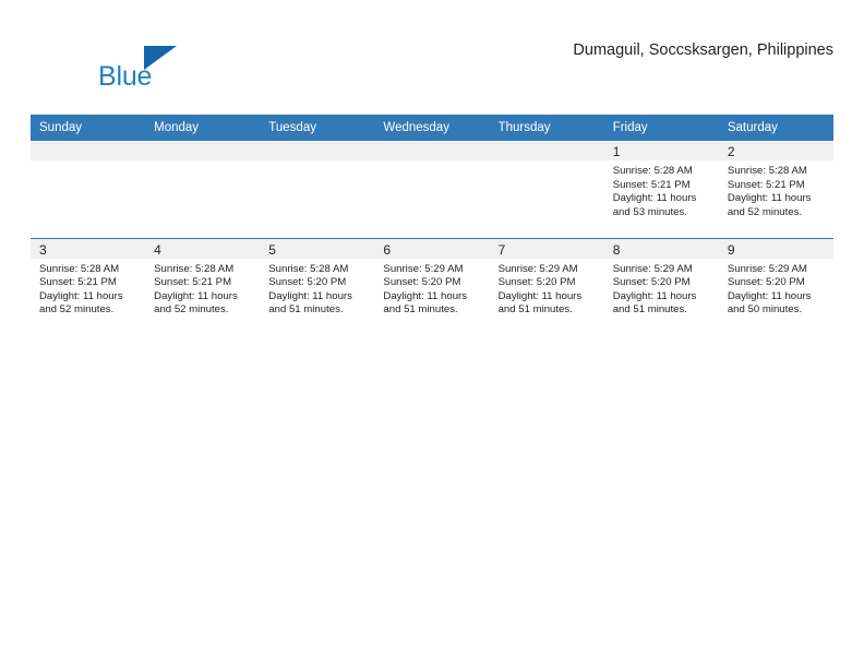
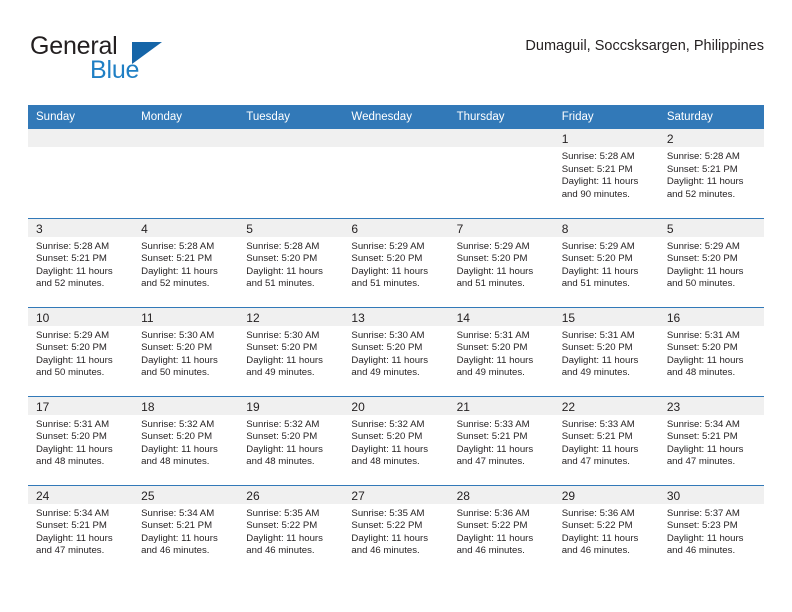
+ General
  Blue
  Dumaguil, Soccsksargen, Philippines
  Sunday	Monday	Tuesday	Wednesday	Thursday	Friday	Saturday
- 					1Sunrise: 5:28 AMSunset: 5:21 PMDaylight: 11 hours and 53 minutes.	2Sunrise: 5:28 AMSunset: 5:21 PMDaylight: 11 hours and 52 minutes.
+ 					1Sunrise: 5:28 AMSunset: 5:21 PMDaylight: 11 hours and 90 minutes.	2Sunrise: 5:28 AMSunset: 5:21 PMDaylight: 11 hours and 52 minutes.
- 3Sunrise: 5:28 AMSunset: 5:21 PMDaylight: 11 hours and 52 minutes.	4Sunrise: 5:28 AMSunset: 5:21 PMDaylight: 11 hours and 52 minutes.	5Sunrise: 5:28 AMSunset: 5:20 PMDaylight: 11 hours and 51 minutes.	6Sunrise: 5:29 AMSunset: 5:20 PMDaylight: 11 hours and 51 minutes.	7Sunrise: 5:29 AMSunset: 5:20 PMDaylight: 11 hours and 51 minutes.	8Sunrise: 5:29 AMSunset: 5:20 PMDaylight: 11 hours and 51 minutes.	9Sunrise: 5:29 AMSunset: 5:20 PMDaylight: 11 hours and 50 minutes.
+ 3Sunrise: 5:28 AMSunset: 5:21 PMDaylight: 11 hours and 52 minutes.	4Sunrise: 5:28 AMSunset: 5:21 PMDaylight: 11 hours and 52 minutes.	5Sunrise: 5:28 AMSunset: 5:20 PMDaylight: 11 hours and 51 minutes.	6Sunrise: 5:29 AMSunset: 5:20 PMDaylight: 11 hours and 51 minutes.	7Sunrise: 5:29 AMSunset: 5:20 PMDaylight: 11 hours and 51 minutes.	8Sunrise: 5:29 AMSunset: 5:20 PMDaylight: 11 hours and 51 minutes.	5Sunrise: 5:29 AMSunset: 5:20 PMDaylight: 11 hours and 50 minutes.
+ 10Sunrise: 5:29 AMSunset: 5:20 PMDaylight: 11 hours and 50 minutes.	11Sunrise: 5:30 AMSunset: 5:20 PMDaylight: 11 hours and 50 minutes.	12Sunrise: 5:30 AMSunset: 5:20 PMDaylight: 11 hours and 49 minutes.	13Sunrise: 5:30 AMSunset: 5:20 PMDaylight: 11 hours and 49 minutes.	14Sunrise: 5:31 AMSunset: 5:20 PMDaylight: 11 hours and 49 minutes.	15Sunrise: 5:31 AMSunset: 5:20 PMDaylight: 11 hours and 49 minutes.	16Sunrise: 5:31 AMSunset: 5:20 PMDaylight: 11 hours and 48 minutes.
+ 17Sunrise: 5:31 AMSunset: 5:20 PMDaylight: 11 hours and 48 minutes.	18Sunrise: 5:32 AMSunset: 5:20 PMDaylight: 11 hours and 48 minutes.	19Sunrise: 5:32 AMSunset: 5:20 PMDaylight: 11 hours and 48 minutes.	20Sunrise: 5:32 AMSunset: 5:20 PMDaylight: 11 hours and 48 minutes.	21Sunrise: 5:33 AMSunset: 5:21 PMDaylight: 11 hours and 47 minutes.	22Sunrise: 5:33 AMSunset: 5:21 PMDaylight: 11 hours and 47 minutes.	23Sunrise: 5:34 AMSunset: 5:21 PMDaylight: 11 hours and 47 minutes.
+ 24Sunrise: 5:34 AMSunset: 5:21 PMDaylight: 11 hours and 47 minutes.	25Sunrise: 5:34 AMSunset: 5:21 PMDaylight: 11 hours and 46 minutes.	26Sunrise: 5:35 AMSunset: 5:22 PMDaylight: 11 hours and 46 minutes.	27Sunrise: 5:35 AMSunset: 5:22 PMDaylight: 11 hours and 46 minutes.	28Sunrise: 5:36 AMSunset: 5:22 PMDaylight: 11 hours and 46 minutes.	29Sunrise: 5:36 AMSunset: 5:22 PMDaylight: 11 hours and 46 minutes.	30Sunrise: 5:37 AMSunset: 5:23 PMDaylight: 11 hours and 46 minutes.
